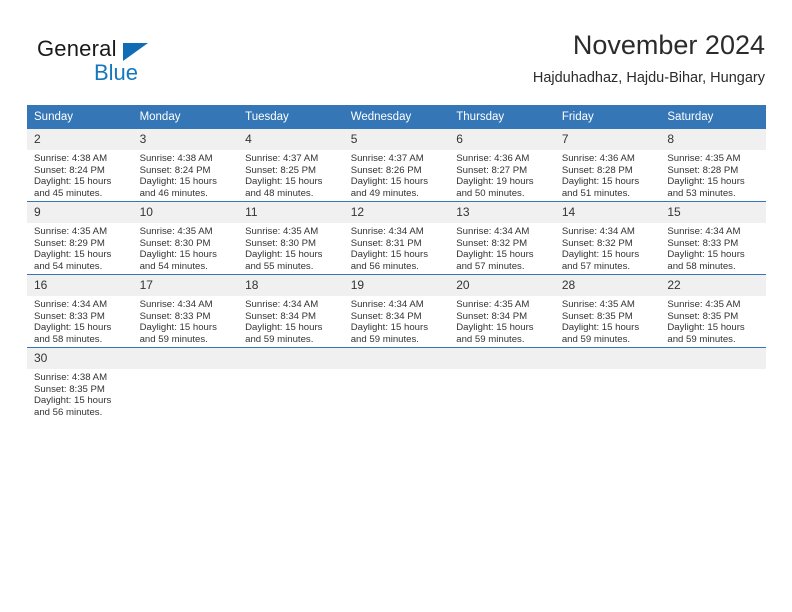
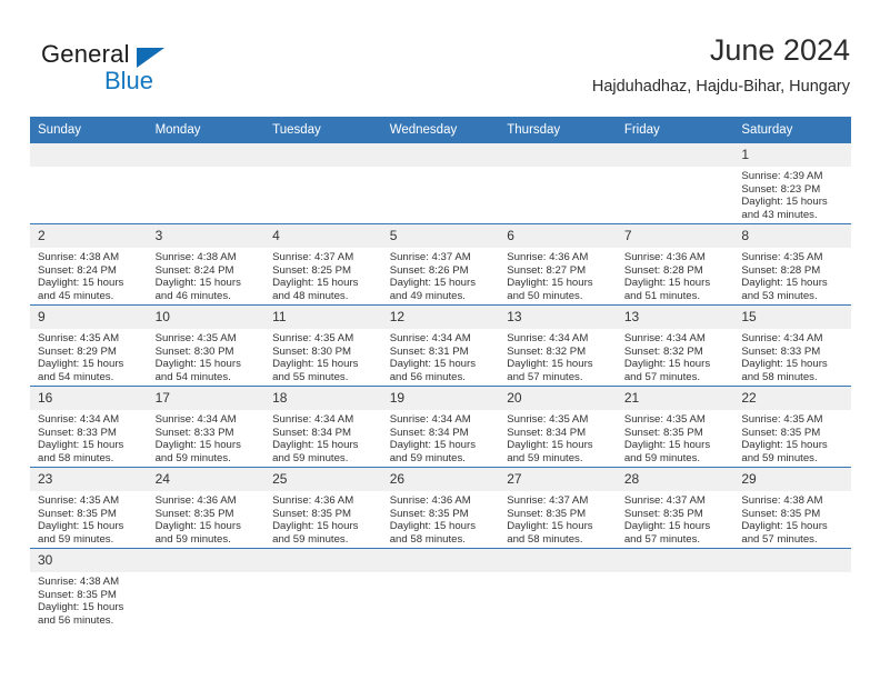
  General
  Blue
- November 2024
+ June 2024
  Hajduhadhaz, Hajdu-Bihar, Hungary
  Sunday	Monday	Tuesday	Wednesday	Thursday	Friday	Saturday
+ 						1Sunrise: 4:39 AMSunset: 8:23 PMDaylight: 15 hours and 43 minutes.
- 2Sunrise: 4:38 AMSunset: 8:24 PMDaylight: 15 hours and 45 minutes.	3Sunrise: 4:38 AMSunset: 8:24 PMDaylight: 15 hours and 46 minutes.	4Sunrise: 4:37 AMSunset: 8:25 PMDaylight: 15 hours and 48 minutes.	5Sunrise: 4:37 AMSunset: 8:26 PMDaylight: 15 hours and 49 minutes.	6Sunrise: 4:36 AMSunset: 8:27 PMDaylight: 19 hours and 50 minutes.	7Sunrise: 4:36 AMSunset: 8:28 PMDaylight: 15 hours and 51 minutes.	8Sunrise: 4:35 AMSunset: 8:28 PMDaylight: 15 hours and 53 minutes.
+ 2Sunrise: 4:38 AMSunset: 8:24 PMDaylight: 15 hours and 45 minutes.	3Sunrise: 4:38 AMSunset: 8:24 PMDaylight: 15 hours and 46 minutes.	4Sunrise: 4:37 AMSunset: 8:25 PMDaylight: 15 hours and 48 minutes.	5Sunrise: 4:37 AMSunset: 8:26 PMDaylight: 15 hours and 49 minutes.	6Sunrise: 4:36 AMSunset: 8:27 PMDaylight: 15 hours and 50 minutes.	7Sunrise: 4:36 AMSunset: 8:28 PMDaylight: 15 hours and 51 minutes.	8Sunrise: 4:35 AMSunset: 8:28 PMDaylight: 15 hours and 53 minutes.
- 9Sunrise: 4:35 AMSunset: 8:29 PMDaylight: 15 hours and 54 minutes.	10Sunrise: 4:35 AMSunset: 8:30 PMDaylight: 15 hours and 54 minutes.	11Sunrise: 4:35 AMSunset: 8:30 PMDaylight: 15 hours and 55 minutes.	12Sunrise: 4:34 AMSunset: 8:31 PMDaylight: 15 hours and 56 minutes.	13Sunrise: 4:34 AMSunset: 8:32 PMDaylight: 15 hours and 57 minutes.	14Sunrise: 4:34 AMSunset: 8:32 PMDaylight: 15 hours and 57 minutes.	15Sunrise: 4:34 AMSunset: 8:33 PMDaylight: 15 hours and 58 minutes.
+ 9Sunrise: 4:35 AMSunset: 8:29 PMDaylight: 15 hours and 54 minutes.	10Sunrise: 4:35 AMSunset: 8:30 PMDaylight: 15 hours and 54 minutes.	11Sunrise: 4:35 AMSunset: 8:30 PMDaylight: 15 hours and 55 minutes.	12Sunrise: 4:34 AMSunset: 8:31 PMDaylight: 15 hours and 56 minutes.	13Sunrise: 4:34 AMSunset: 8:32 PMDaylight: 15 hours and 57 minutes.	13Sunrise: 4:34 AMSunset: 8:32 PMDaylight: 15 hours and 57 minutes.	15Sunrise: 4:34 AMSunset: 8:33 PMDaylight: 15 hours and 58 minutes.
- 16Sunrise: 4:34 AMSunset: 8:33 PMDaylight: 15 hours and 58 minutes.	17Sunrise: 4:34 AMSunset: 8:33 PMDaylight: 15 hours and 59 minutes.	18Sunrise: 4:34 AMSunset: 8:34 PMDaylight: 15 hours and 59 minutes.	19Sunrise: 4:34 AMSunset: 8:34 PMDaylight: 15 hours and 59 minutes.	20Sunrise: 4:35 AMSunset: 8:34 PMDaylight: 15 hours and 59 minutes.	28Sunrise: 4:35 AMSunset: 8:35 PMDaylight: 15 hours and 59 minutes.	22Sunrise: 4:35 AMSunset: 8:35 PMDaylight: 15 hours and 59 minutes.
+ 16Sunrise: 4:34 AMSunset: 8:33 PMDaylight: 15 hours and 58 minutes.	17Sunrise: 4:34 AMSunset: 8:33 PMDaylight: 15 hours and 59 minutes.	18Sunrise: 4:34 AMSunset: 8:34 PMDaylight: 15 hours and 59 minutes.	19Sunrise: 4:34 AMSunset: 8:34 PMDaylight: 15 hours and 59 minutes.	20Sunrise: 4:35 AMSunset: 8:34 PMDaylight: 15 hours and 59 minutes.	21Sunrise: 4:35 AMSunset: 8:35 PMDaylight: 15 hours and 59 minutes.	22Sunrise: 4:35 AMSunset: 8:35 PMDaylight: 15 hours and 59 minutes.
+ 23Sunrise: 4:35 AMSunset: 8:35 PMDaylight: 15 hours and 59 minutes.	24Sunrise: 4:36 AMSunset: 8:35 PMDaylight: 15 hours and 59 minutes.	25Sunrise: 4:36 AMSunset: 8:35 PMDaylight: 15 hours and 59 minutes.	26Sunrise: 4:36 AMSunset: 8:35 PMDaylight: 15 hours and 58 minutes.	27Sunrise: 4:37 AMSunset: 8:35 PMDaylight: 15 hours and 58 minutes.	28Sunrise: 4:37 AMSunset: 8:35 PMDaylight: 15 hours and 57 minutes.	29Sunrise: 4:38 AMSunset: 8:35 PMDaylight: 15 hours and 57 minutes.
  30Sunrise: 4:38 AMSunset: 8:35 PMDaylight: 15 hours and 56 minutes.
